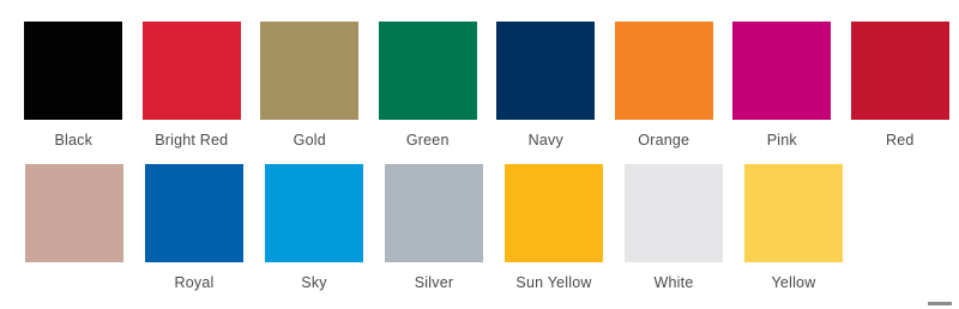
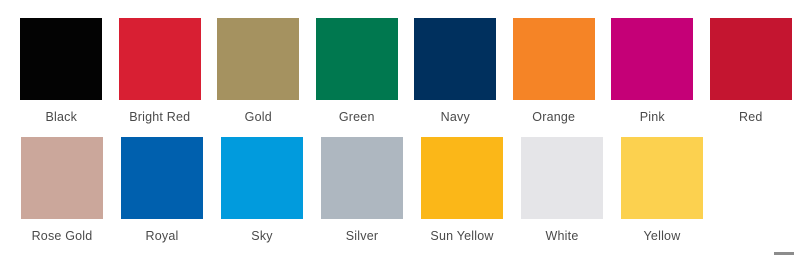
  Black
  Bright Red
  Gold
  Green
  Navy
  Orange
  Pink
  Red
+ Rose Gold
  Royal
  Sky
  Silver
  Sun Yellow
  White
  Yellow
